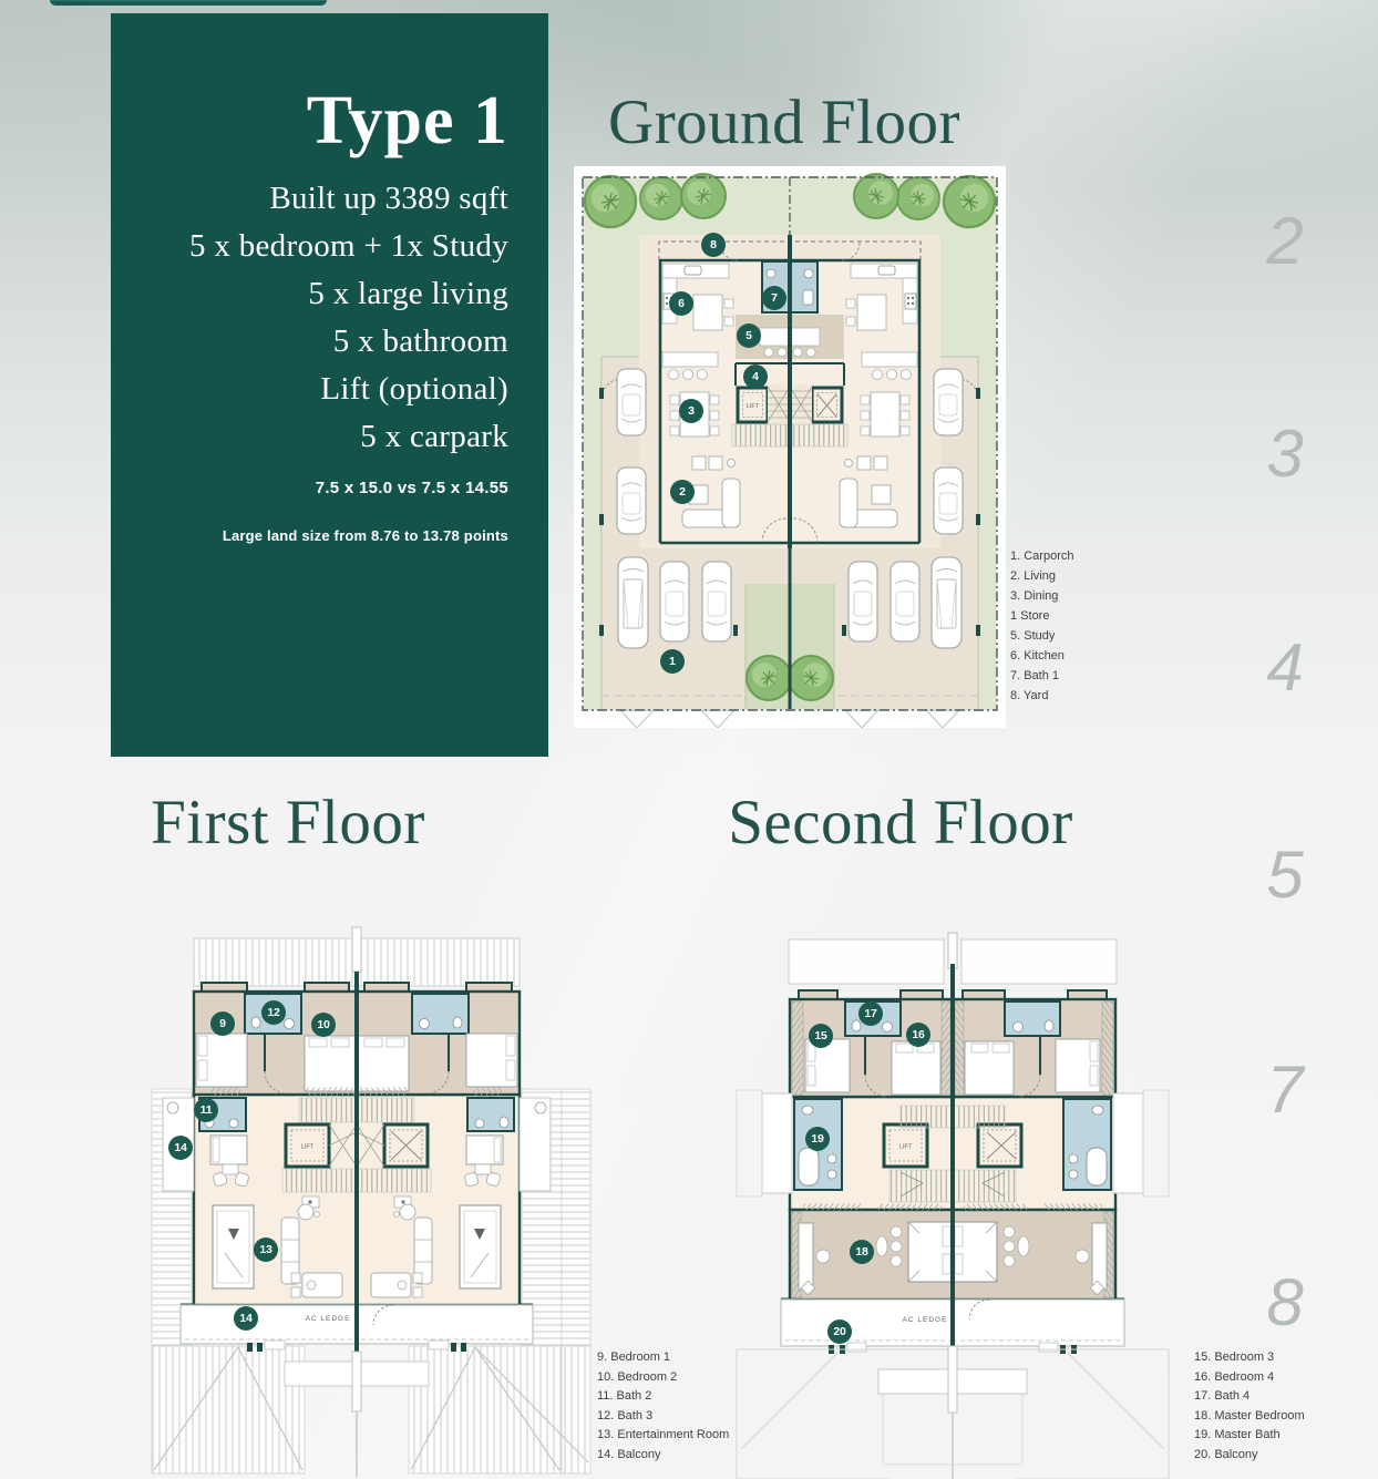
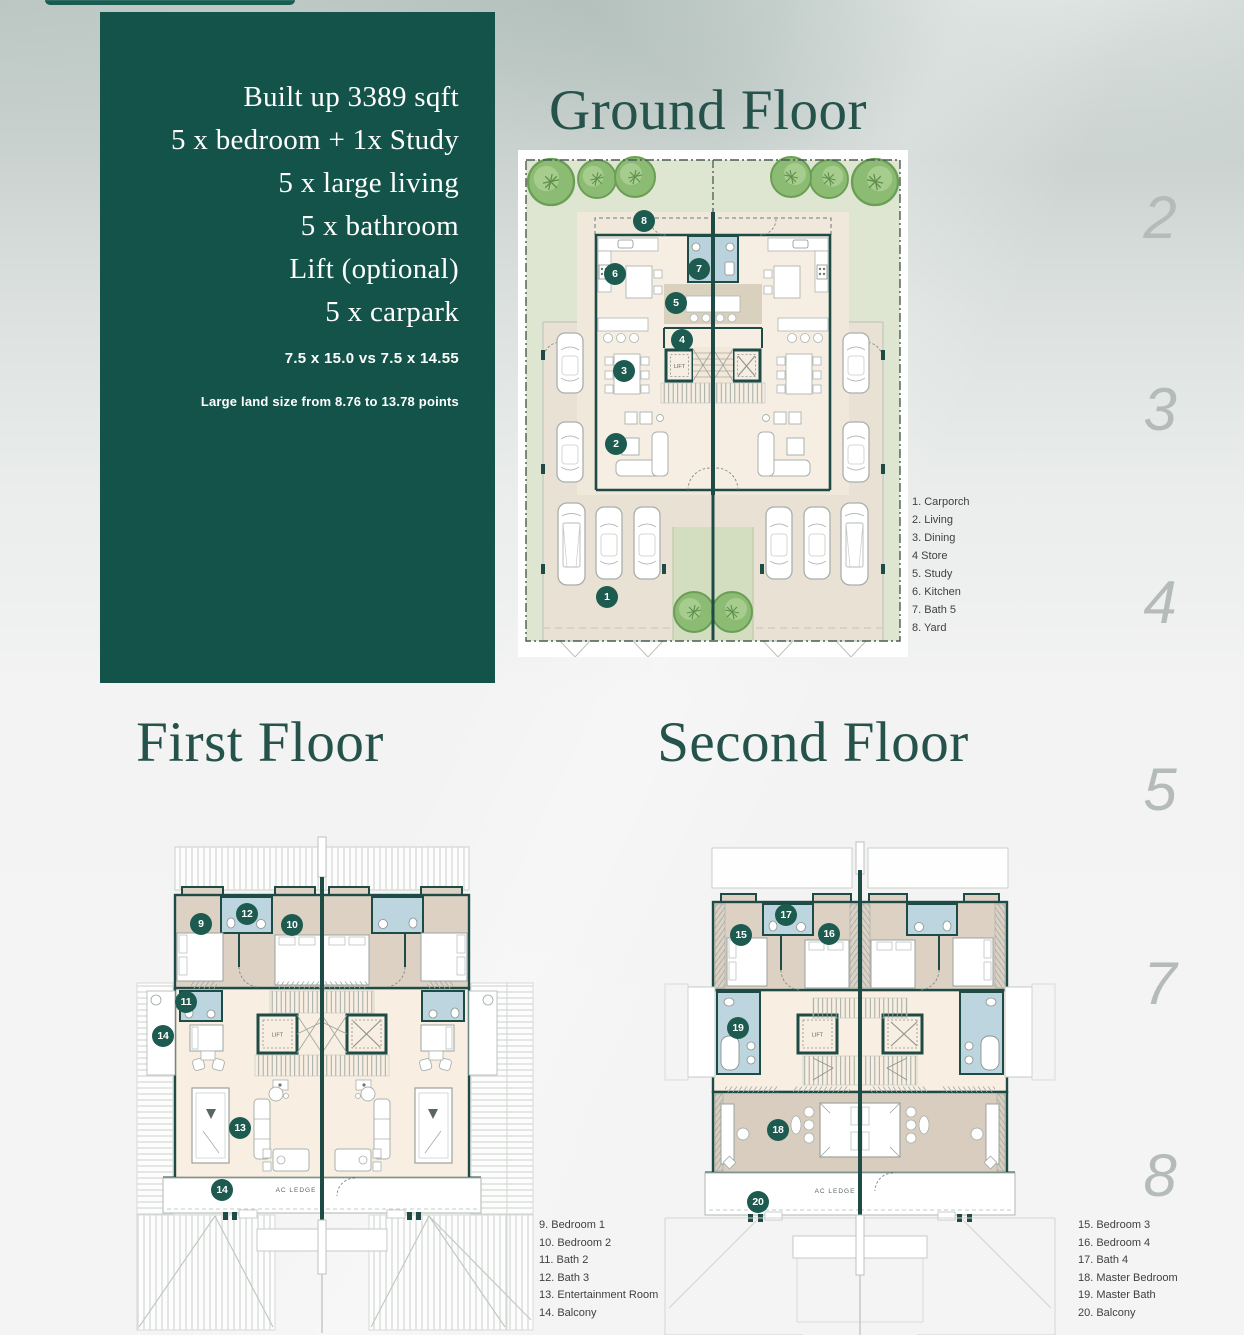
- Type 1
  Built up 3389 sqft
  5 x bedroom + 1x Study
  5 x large living
  5 x bathroom
  Lift (optional)
  5 x carpark
  7.5 x 15.0 vs 7.5 x 14.55
  Large land size from 8.76 to 13.78 points
  Ground Floor
  First Floor
  Second Floor
  1
  2
  3
  4
  5
  6
  7
  8
  9
  10
  11
  12
  13
  14
  14
  15
  16
  17
  18
  19
  20
  1. Carporch
  2. Living
  3. Dining
- 1 Store
+ 4 Store
  5. Study
  6. Kitchen
- 7. Bath 1
+ 7. Bath 5
  8. Yard
  9. Bedroom 1
  10. Bedroom 2
  11. Bath 2
  12. Bath 3
  13. Entertainment Room
  14. Balcony
  15. Bedroom 3
  16. Bedroom 4
  17. Bath 4
  18. Master Bedroom
  19. Master Bath
  20. Balcony
  2
  3
  4
  5
  7
  8
